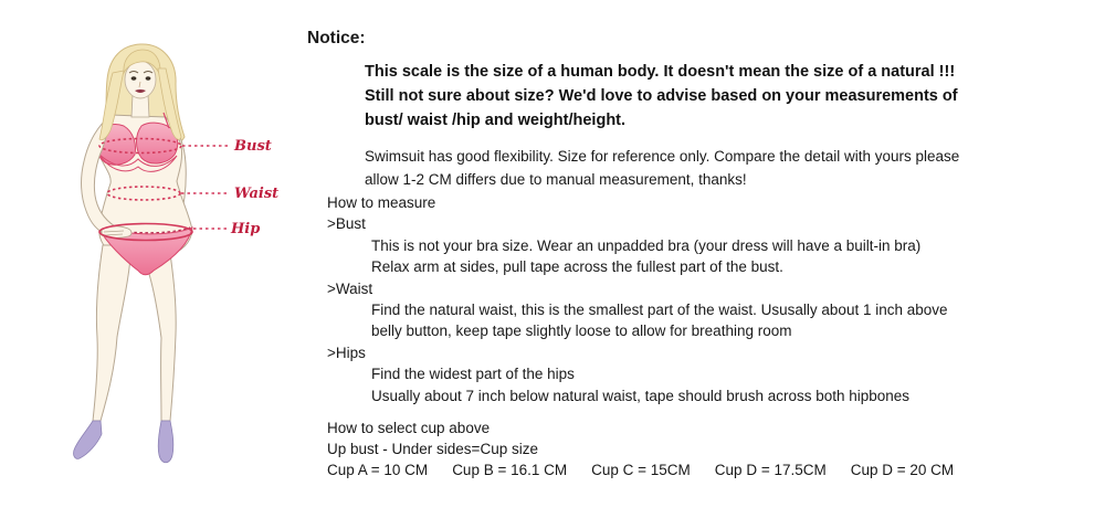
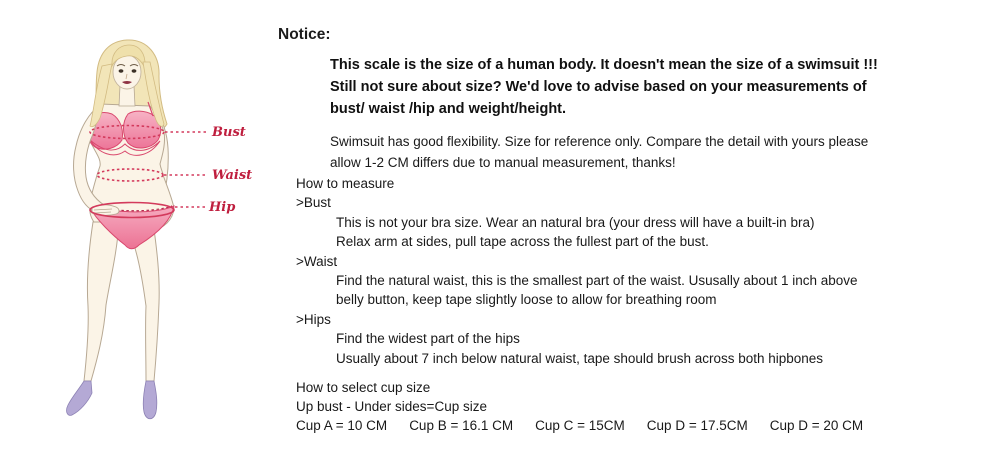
  Bust
  Waist
  Hip
  Notice:
- This scale is the size of a human body. It doesn't mean the size of a natural !!!
+ This scale is the size of a human body. It doesn't mean the size of a swimsuit !!!
  Still not sure about size? We'd love to advise based on your measurements of
  bust/ waist /hip and weight/height.
  Swimsuit has good flexibility. Size for reference only. Compare the detail with yours please
  allow 1-2 CM differs due to manual measurement, thanks!
  How to measure
  >Bust
- This is not your bra size. Wear an unpadded bra (your dress will have a built-in bra)
+ This is not your bra size. Wear an natural bra (your dress will have a built-in bra)
  Relax arm at sides, pull tape across the fullest part of the bust.
  >Waist
  Find the natural waist, this is the smallest part of the waist. Ususally about 1 inch above
  belly button, keep tape slightly loose to allow for breathing room
  >Hips
  Find the widest part of the hips
  Usually about 7 inch below natural waist, tape should brush across both hipbones
- How to select cup above
+ How to select cup size
  Up bust - Under sides=Cup size
  Cup A = 10 CM
  Cup B = 16.1 CM
  Cup C = 15CM
  Cup D = 17.5CM
  Cup D = 20 CM
